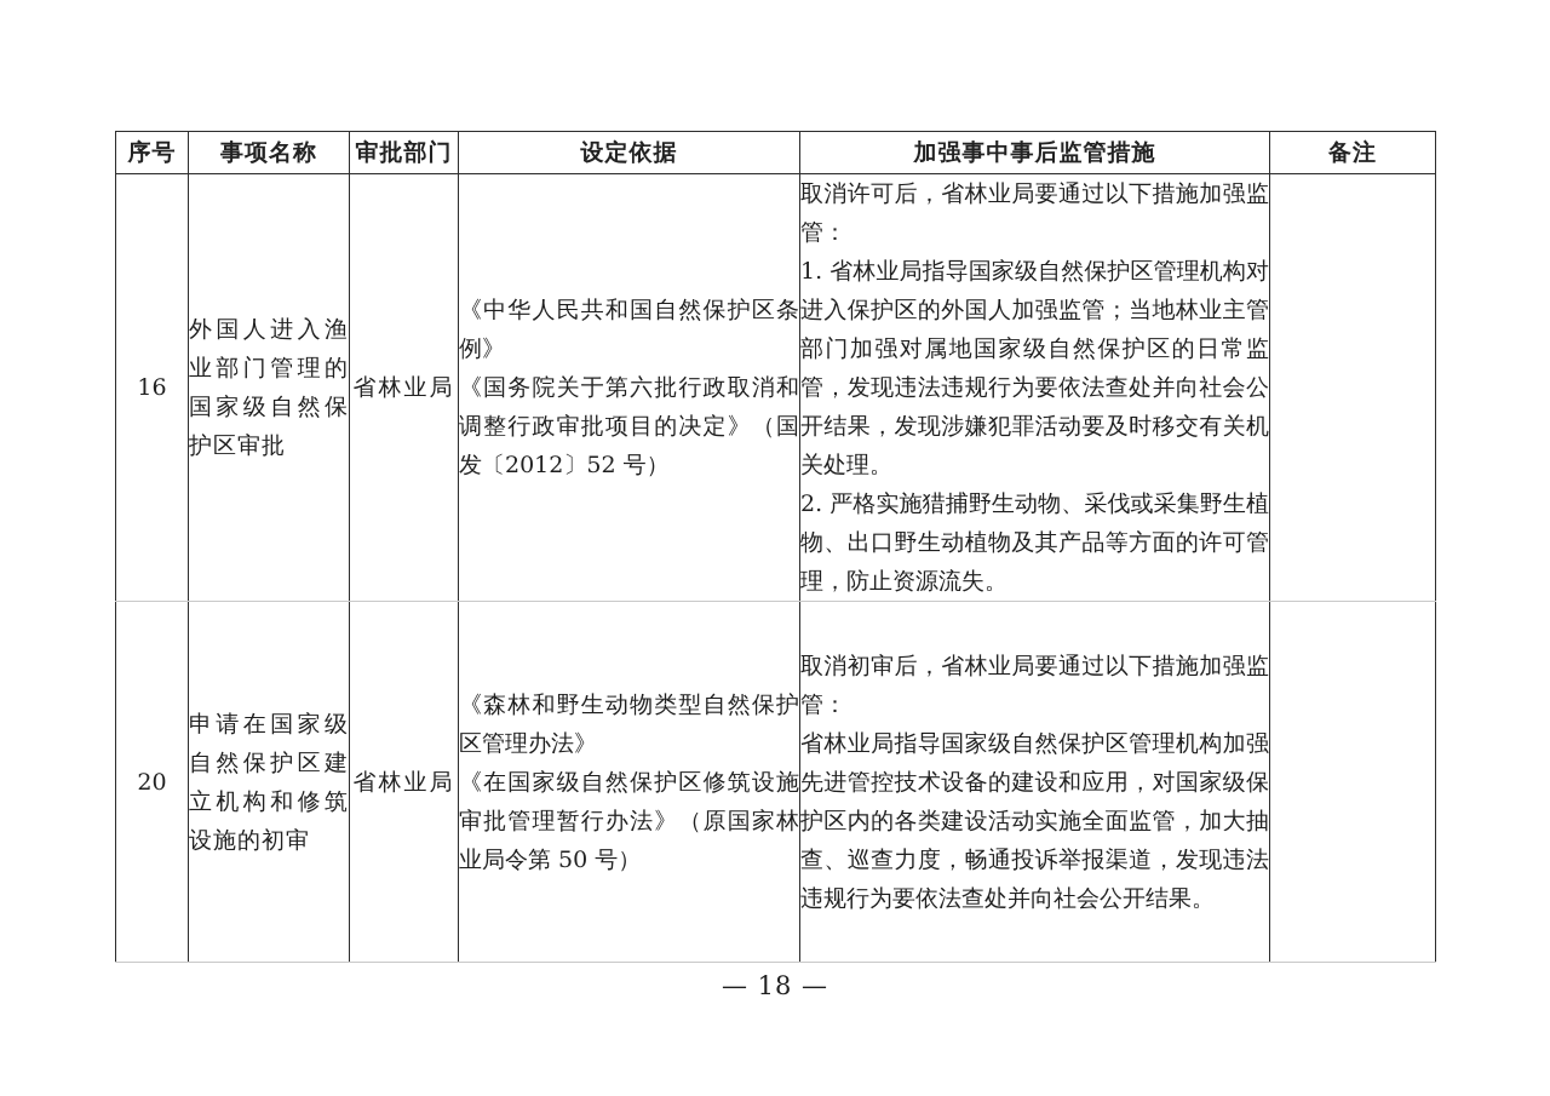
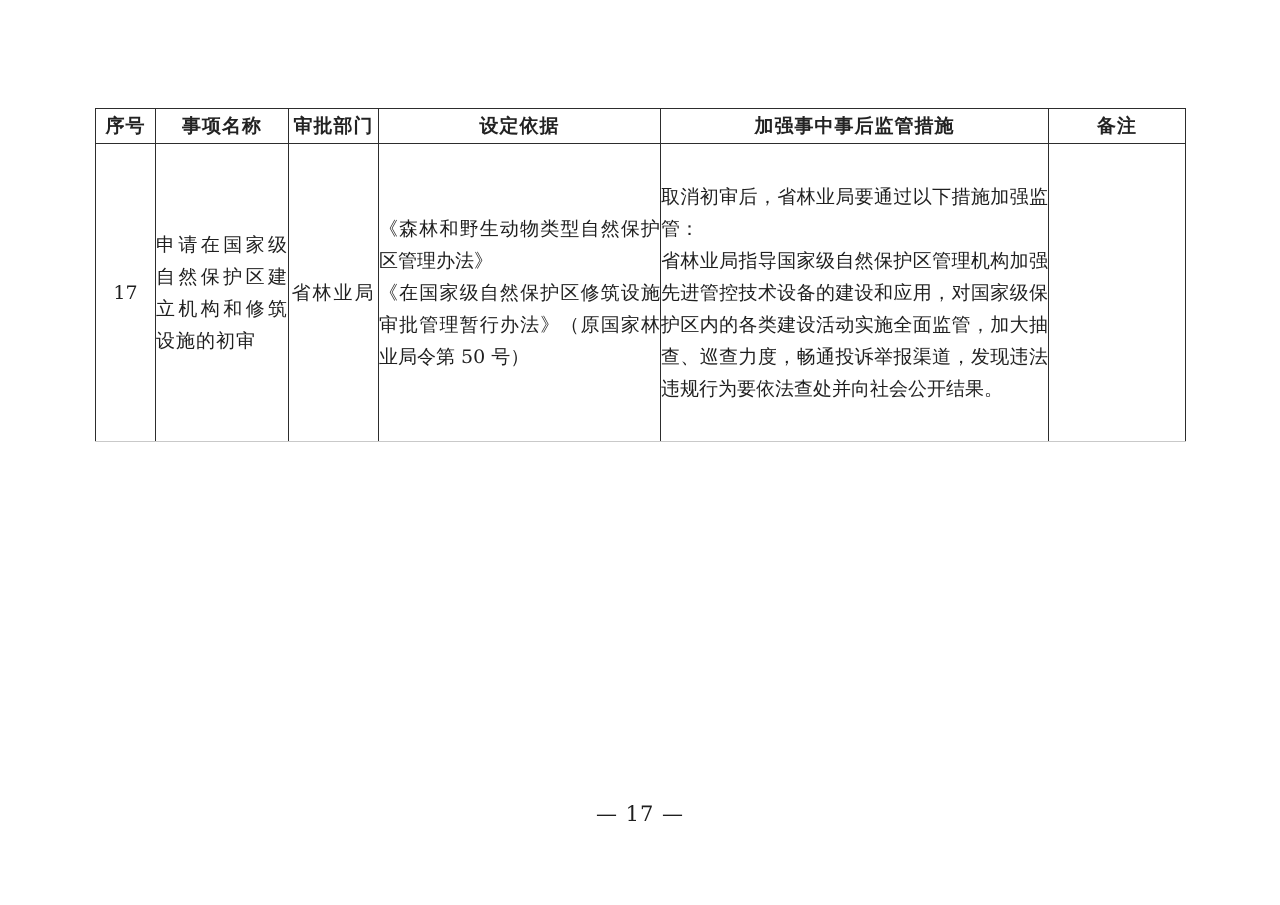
  序号	事项名称	审批部门	设定依据	加强事中事后监管措施	备注
- 16	外国人进入渔业部门管理的国家级自然保护区审批	省林业局	《中华人民共和国自然保护区条例》 《国务院关于第六批行政取消和调整行政审批项目的决定》（国发〔2012〕52 号）	取消许可后，省林业局要通过以下措施加强监管： 1. 省林业局指导国家级自然保护区管理机构对进入保护区的外国人加强监管；当地林业主管部门加强对属地国家级自然保护区的日常监管，发现违法违规行为要依法查处并向社会公开结果，发现涉嫌犯罪活动要及时移交有关机关处理。 2. 严格实施猎捕野生动物、采伐或采集野生植物、出口野生动植物及其产品等方面的许可管理，防止资源流失。
- 20	申请在国家级自然保护区建立机构和修筑设施的初审	省林业局	《森林和野生动物类型自然保护区管理办法》 《在国家级自然保护区修筑设施审批管理暂行办法》（原国家林业局令第 50 号）	取消初审后，省林业局要通过以下措施加强监管： 省林业局指导国家级自然保护区管理机构加强先进管控技术设备的建设和应用，对国家级保护区内的各类建设活动实施全面监管，加大抽查、巡查力度，畅通投诉举报渠道，发现违法违规行为要依法查处并向社会公开结果。
+ 17	申请在国家级自然保护区建立机构和修筑设施的初审	省林业局	《森林和野生动物类型自然保护区管理办法》 《在国家级自然保护区修筑设施审批管理暂行办法》（原国家林业局令第 50 号）	取消初审后，省林业局要通过以下措施加强监管： 省林业局指导国家级自然保护区管理机构加强先进管控技术设备的建设和应用，对国家级保护区内的各类建设活动实施全面监管，加大抽查、巡查力度，畅通投诉举报渠道，发现违法违规行为要依法查处并向社会公开结果。
- — 18 —
+ — 17 —
